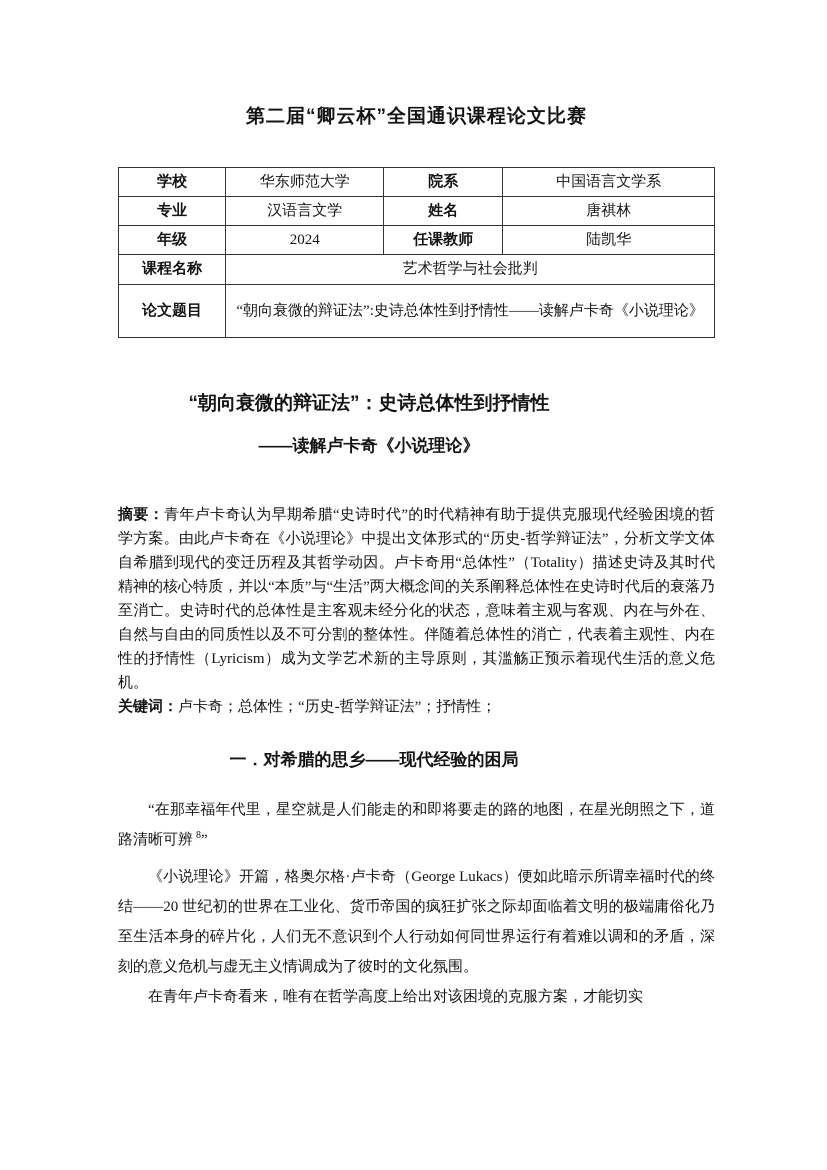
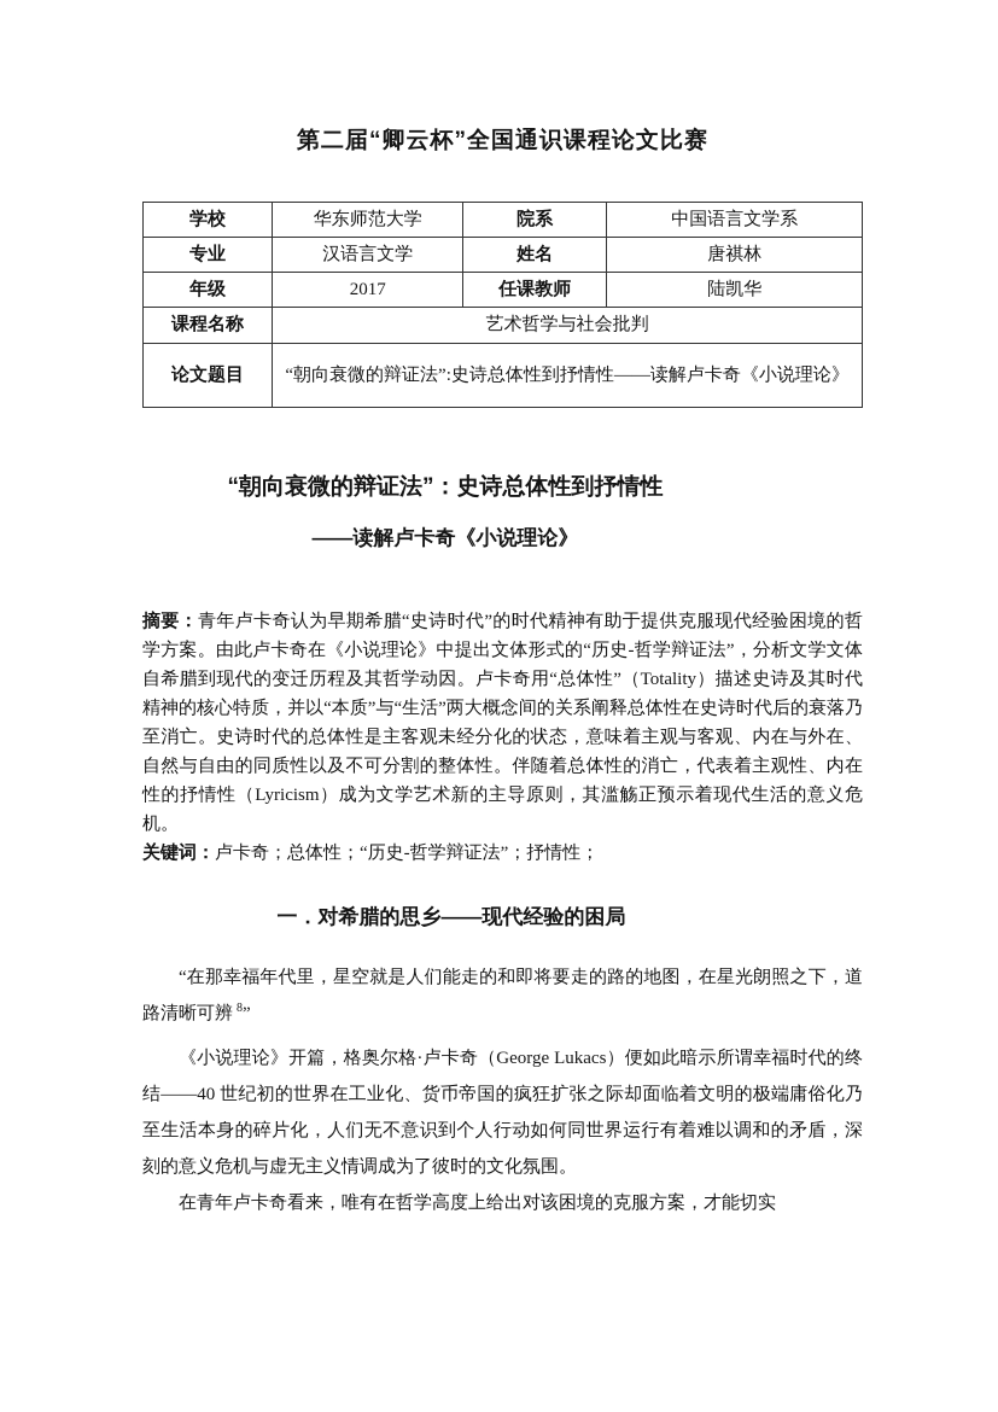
  第二届“卿云杯”全国通识课程论文比赛
  学校	华东师范大学	院系	中国语言文学系
  专业	汉语言文学	姓名	唐祺林
- 年级	2024	任课教师	陆凯华
+ 年级	2017	任课教师	陆凯华
  课程名称	艺术哲学与社会批判
  论文题目	“朝向衰微的辩证法”:史诗总体性到抒情性——读解卢卡奇《小说理论》
  “朝向衰微的辩证法”：史诗总体性到抒情性
  ——读解卢卡奇《小说理论》
  摘要：青年卢卡奇认为早期希腊“史诗时代”的时代精神有助于提供克服现代经验困境的哲学方案。由此卢卡奇在《小说理论》中提出文体形式的“历史-哲学辩证法”，分析文学文体自希腊到现代的变迁历程及其哲学动因。卢卡奇用“总体性”（Totality）描述史诗及其时代精神的核心特质，并以“本质”与“生活”两大概念间的关系阐释总体性在史诗时代后的衰落乃至消亡。史诗时代的总体性是主客观未经分化的状态，意味着主观与客观、内在与外在、自然与自由的同质性以及不可分割的整体性。伴随着总体性的消亡，代表着主观性、内在性的抒情性（Lyricism）成为文学艺术新的主导原则，其滥觞正预示着现代生活的意义危机。
  关键词：卢卡奇；总体性；“历史-哲学辩证法”；抒情性；
  一．对希腊的思乡——现代经验的困局
  “在那幸福年代里，星空就是人们能走的和即将要走的路的地图，在星光朗照之下，道路清晰可辨 8”
- 《小说理论》开篇，格奥尔格·卢卡奇（George Lukacs）便如此暗示所谓幸福时代的终结——20 世纪初的世界在工业化、货币帝国的疯狂扩张之际却面临着文明的极端庸俗化乃至生活本身的碎片化，人们无不意识到个人行动如何同世界运行有着难以调和的矛盾，深刻的意义危机与虚无主义情调成为了彼时的文化氛围。
+ 《小说理论》开篇，格奥尔格·卢卡奇（George Lukacs）便如此暗示所谓幸福时代的终结——40 世纪初的世界在工业化、货币帝国的疯狂扩张之际却面临着文明的极端庸俗化乃至生活本身的碎片化，人们无不意识到个人行动如何同世界运行有着难以调和的矛盾，深刻的意义危机与虚无主义情调成为了彼时的文化氛围。
  在青年卢卡奇看来，唯有在哲学高度上给出对该困境的克服方案，才能切实
